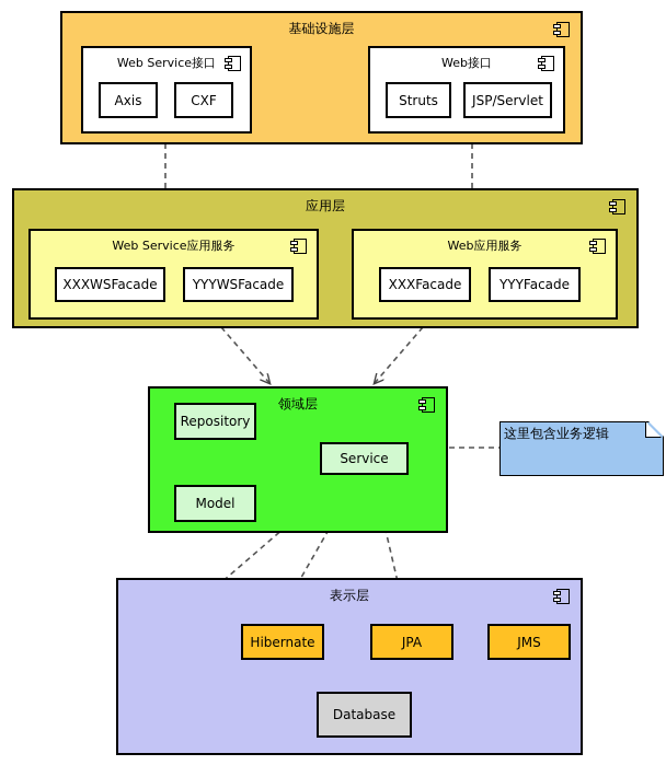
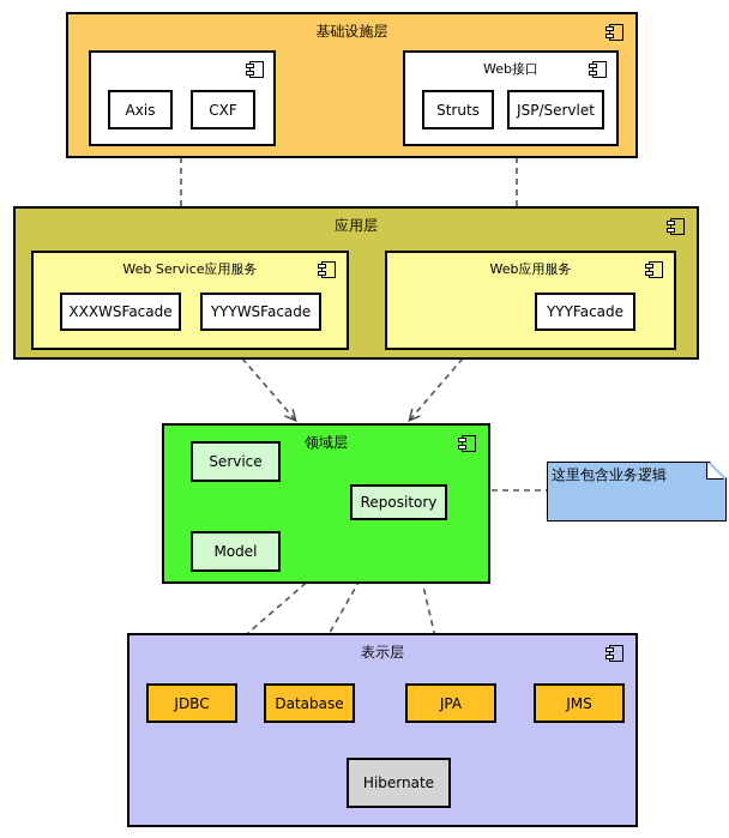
  基础设施层
- Web Service接口
  Axis
  CXF
  Web接口
  Struts
  JSP/Servlet
  应用层
  Web Service应用服务
  XXXWSFacade
  YYYWSFacade
  Web应用服务
- XXXFacade
  YYYFacade
  领域层
- Repository
+ Service
  Model
- Service
+ Repository
  这里包含业务逻辑
  表示层
+ JDBC
- Hibernate
+ Database
  JPA
  JMS
- Database
+ Hibernate
